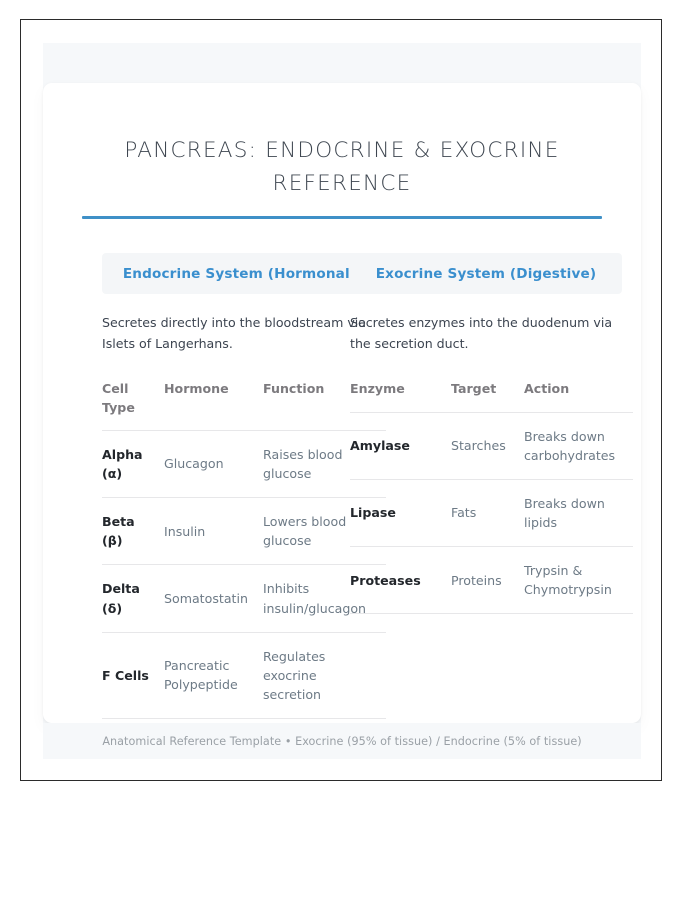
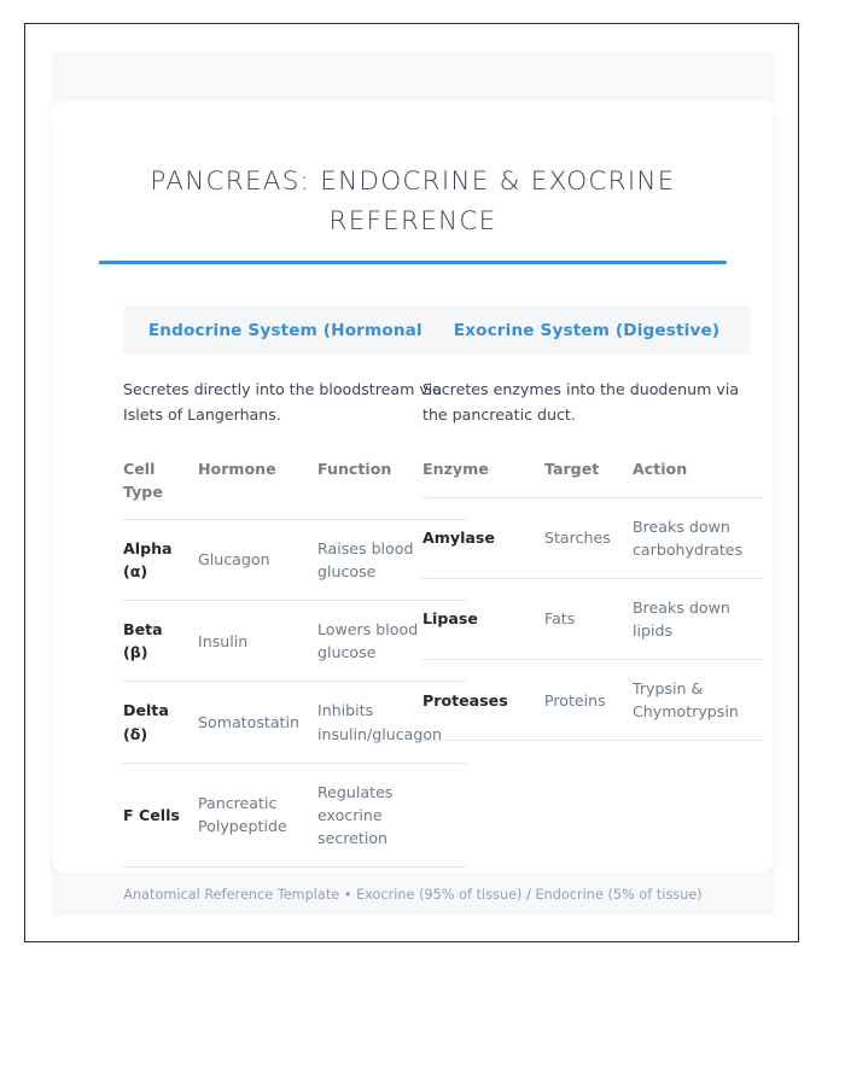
  PANCREAS: ENDOCRINE & EXOCRINE
  REFERENCE
  Endocrine System (Hormonal
  Secretes directly into the bloodstream via Islets of Langerhans.
  Cell Type	Hormone	Function
  Alpha (α)	Glucagon	Raises blood glucose
  Beta (β)	Insulin	Lowers blood glucose
  Delta (δ)	Somatostatin	Inhibits insulin/glucagon
  F Cells	Pancreatic Polypeptide	Regulates exocrine secretion
  Exocrine System (Digestive)
- Secretes enzymes into the duodenum via the secretion duct.
+ Secretes enzymes into the duodenum via the pancreatic duct.
  Enzyme	Target	Action
  Amylase	Starches	Breaks down carbohydrates
  Lipase	Fats	Breaks down lipids
  Proteases	Proteins	Trypsin & Chymotrypsin
  Anatomical Reference Template • Exocrine (95% of tissue) / Endocrine (5% of tissue)
